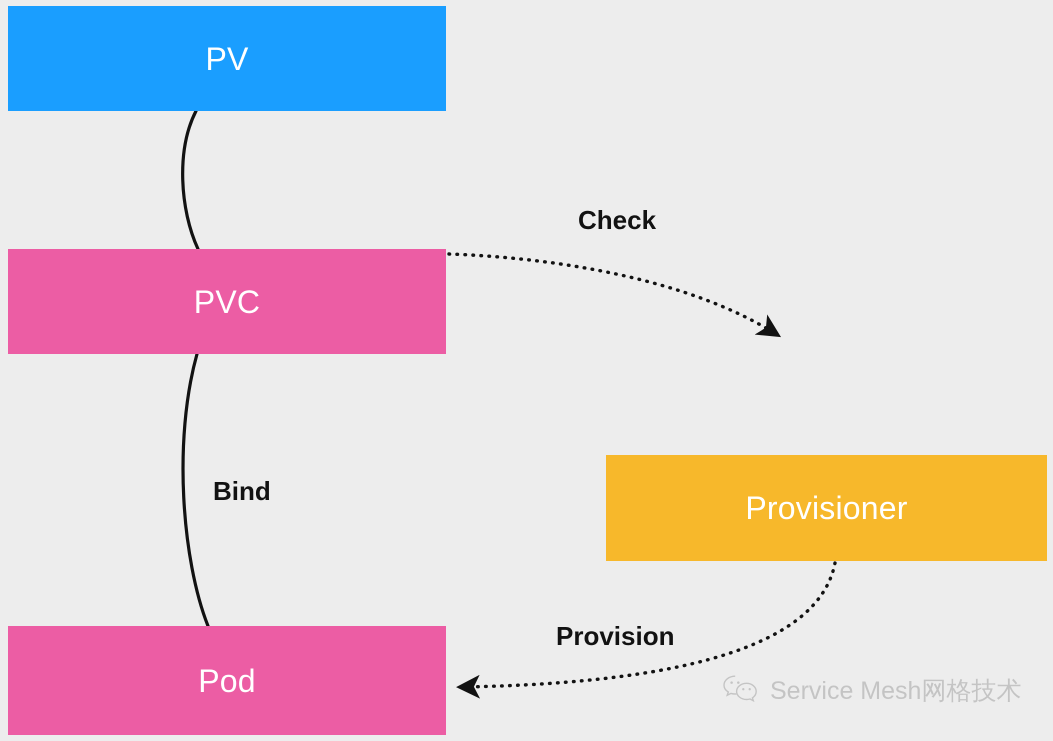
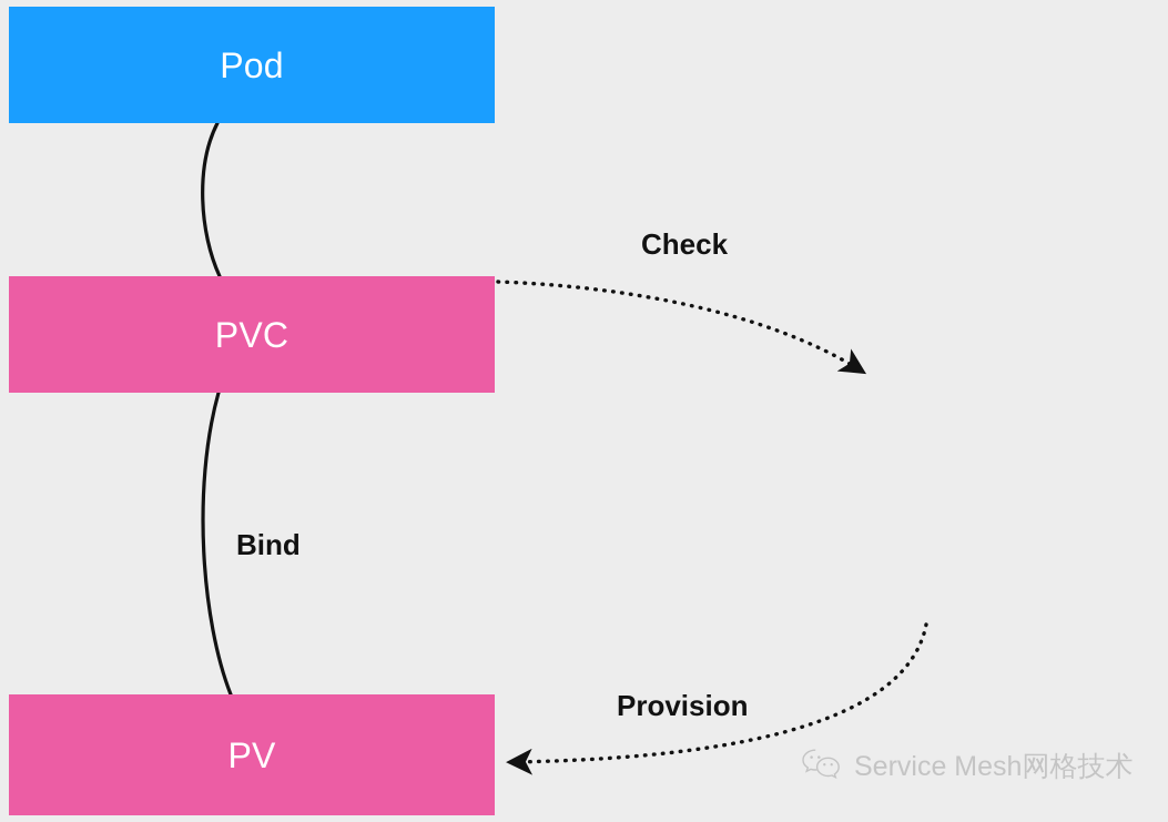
- PV
+ Pod
  PVC
- Pod
+ PV
- Provisioner
  Check
  Bind
  Provision
  Service Mesh网格技术
